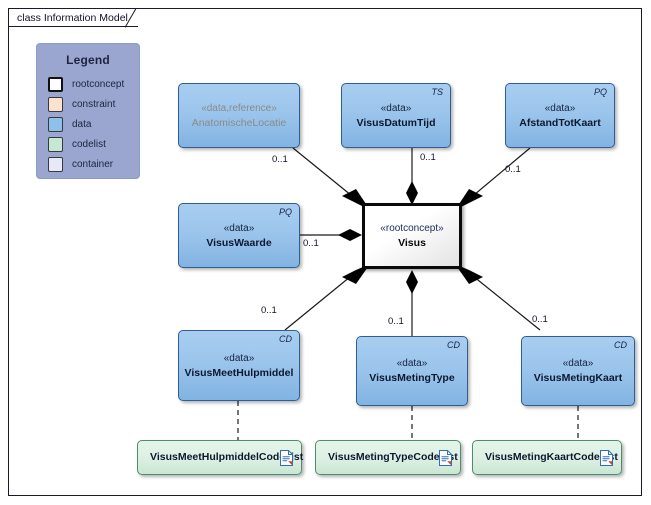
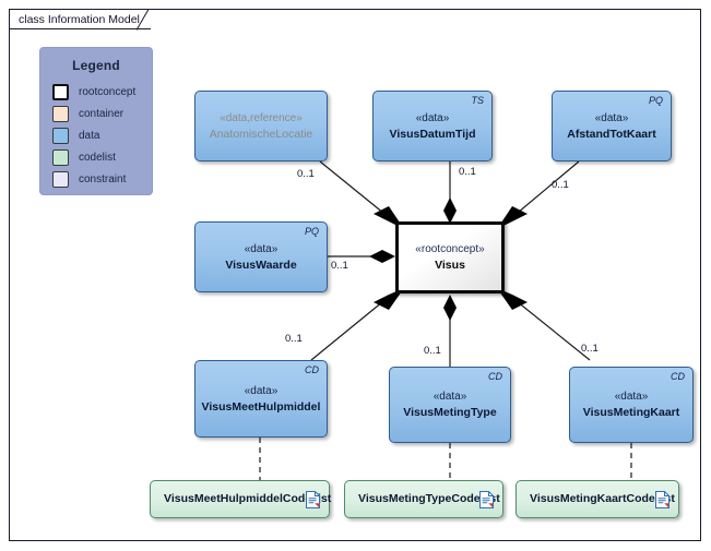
  class Information Model
  Legend
  rootconcept
- constraint
+ container
  data
  codelist
- container
+ constraint
  «data,reference»
  AnatomischeLocatie
  TS
  «data»
  VisusDatumTijd
  PQ
  «data»
  AfstandTotKaart
  PQ
  «data»
  VisusWaarde
  «rootconcept»
  Visus
  CD
  «data»
  VisusMeetHulpmiddel
  CD
  «data»
  VisusMetingType
  CD
  «data»
  VisusMetingKaart
  VisusMeetHulpmiddelCodst
  VisusMetingTypeCodet
  VisusMetingKaartCodet
  0..1
  0..1
  0..1
  0..1
  0..1
  0..1
  0..1
